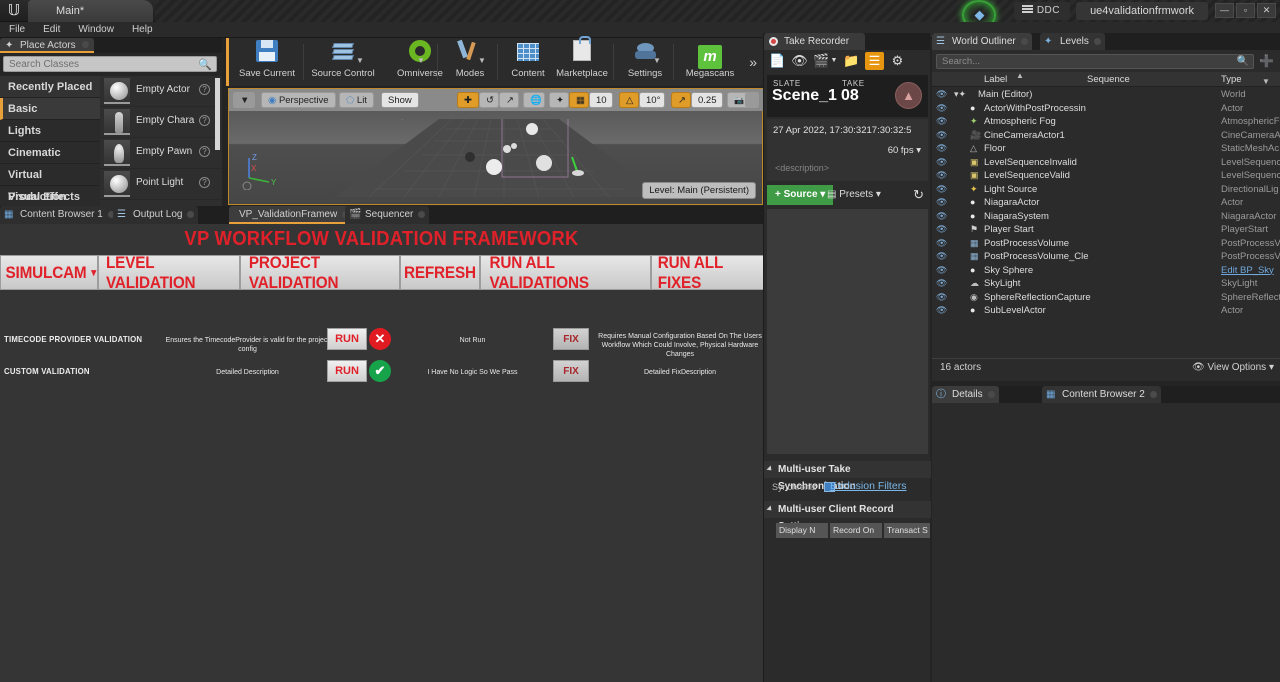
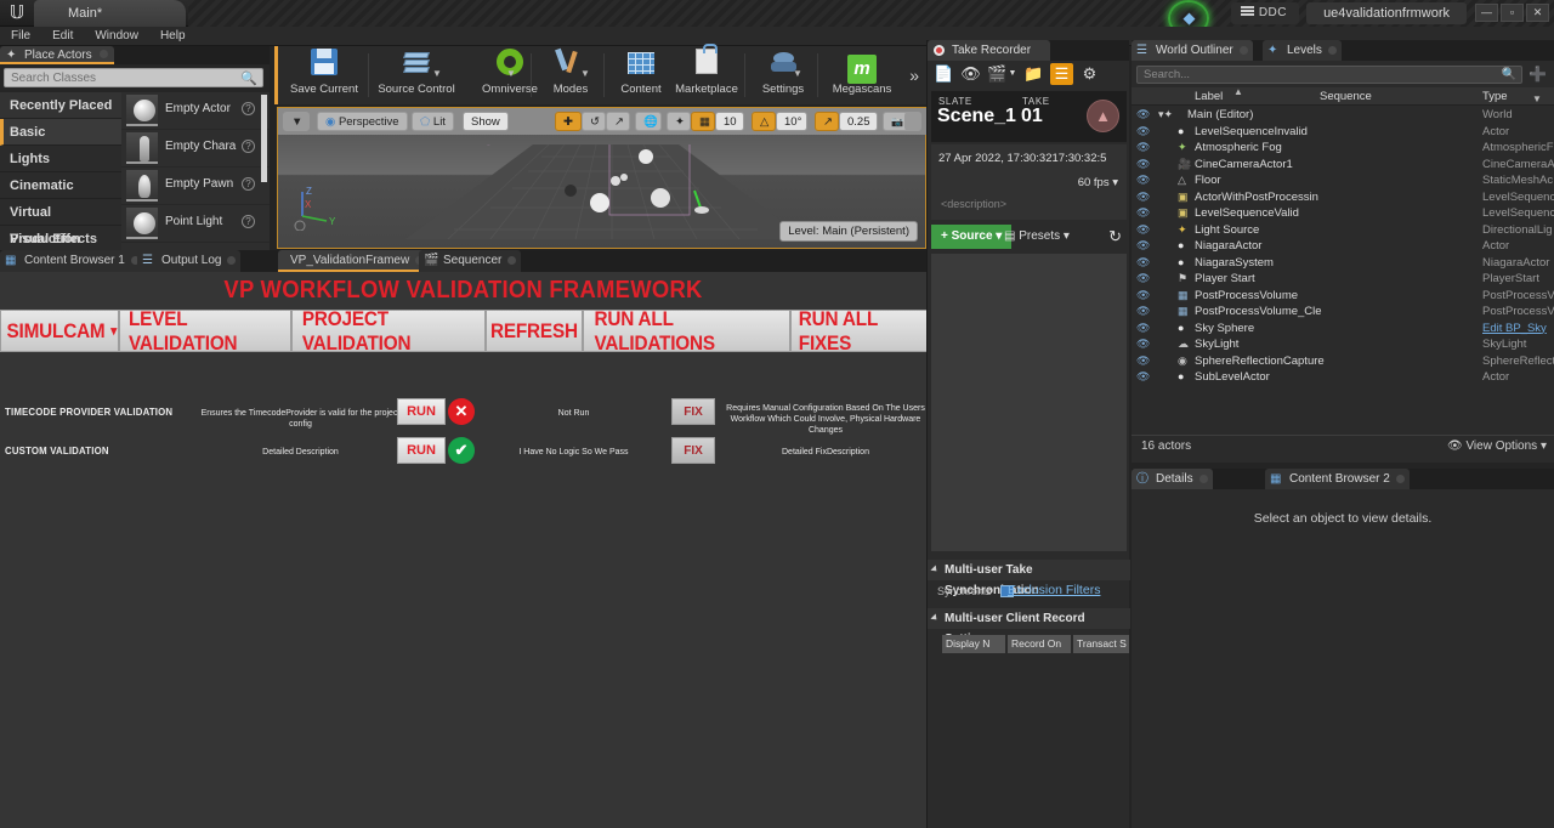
  𝕌
  Main*
  ◆
  DDC
  ue4validationfrmwork
  —
  ▫
  ✕
  File
  Edit
  Window
  Help
  ✦
  Place Actors
  Search Classes
  🔍
  Recently Placed
  Basic
  Lights
  Cinematic
  Visual Effects
  Empty Actor
  ?
  Empty Chara
  ?
  Empty Pawn
  ?
  Point Light
  ?
  Save Current
  Source Control
  ▼
  Omniverse
  ▼
  Modes
  ▼
  Content
  Marketplace
  Settings
  ▼
  m
  Megascans
  »
  ▼
  ◉ Perspective
  ⬠ Lit
  Show
  ✚
  ↺
  ↗
  🌐
  ✦
  ▦
  10
  △
  10°
  ↗
  0.25
  Z
  Y
  X
  Level: Main (Persistent)
  ▦
  Content Browser 1
  ☰
  Output Log
  VP_ValidationFramew
  🎬
  Sequencer
  VP WORKFLOW VALIDATION FRAMEWORK
  SIMULCAM
  ▾
  LEVEL VALIDATION
  PROJECT VALIDATION
  REFRESH
  RUN ALL VALIDATIONS
  RUN ALL FIXES
  TIMECODE PROVIDER VALIDATION
  RUN
  ✕
  FIX
  CUSTOM VALIDATION
  RUN
  ✔
  FIX
  Take Recorder
  📄
  👁
  🎬
  📁
  ☰
  ⚙
  SLATE
  Scene_1
  TAKE
- 08
+ 01
  ▲
  27 Apr 2022, 17:30:3217:30:32:5
  60 fps ▾
  <description>
  + Source ▾
  ▤ Presets ▾
  ↻
  Multi-user Take Synchrontion
  Synchroniz
  Exclusion Filters
  Multi-user Client Record
  Display N
  Record On
  Transact S
  ☰
  World Outliner
  ✦
  Levels
  Search...
  🔍
  ➕
  Label
  ▲
  Sequence
  Type
  ▼
  👁
  ▾✦
  Main (Editor)
  World
  👁
  ●
- ActorWithPostProcessin
+ LevelSequenceInvalid
  Actor
  👁
  ✦
  Atmospheric Fog
  AtmosphericF
  👁
  🎥
  CineCameraActor1
  CineCameraA
  👁
  △
  Floor
  StaticMeshAc
  👁
  ▣
- LevelSequenceInvalid
+ ActorWithPostProcessin
  LevelSequenc
  👁
  ▣
  LevelSequenceValid
  LevelSequenc
  👁
  ✦
  Light Source
  DirectionalLig
  👁
  ●
  NiagaraActor
  Actor
  👁
  ●
  NiagaraSystem
  NiagaraActor
  👁
  ⚑
  Player Start
  PlayerStart
  👁
  ▦
  PostProcessVolume
  PostProcessV
  👁
  ▦
  PostProcessVolume_Cle
  PostProcessV
  👁
  ●
  Sky Sphere
  Edit BP_Sky
  👁
  ☁
  SkyLight
  SkyLight
  👁
  ◉
  SphereReflectionCapture
  SphereReflec
  👁
  ●
  SubLevelActor
  Actor
  16 actors
  👁 View Options ▾
  ⓘ
  Details
  ▦
  Content Browser 2
+ Select an object to view details.
